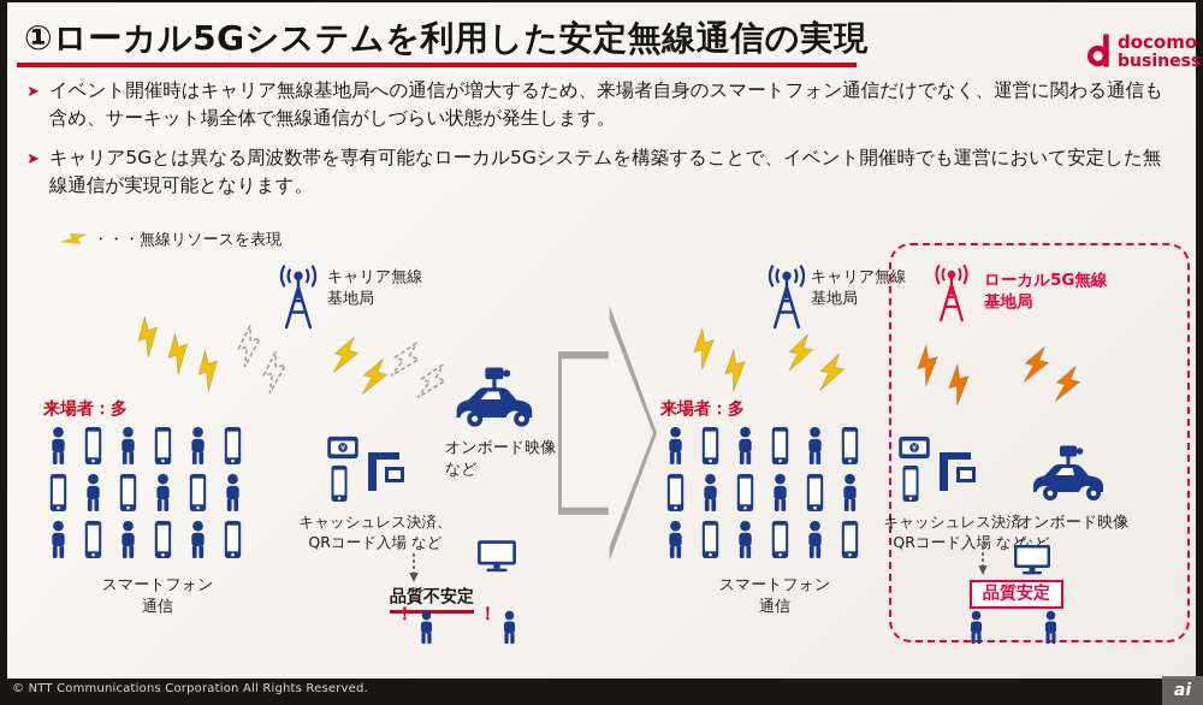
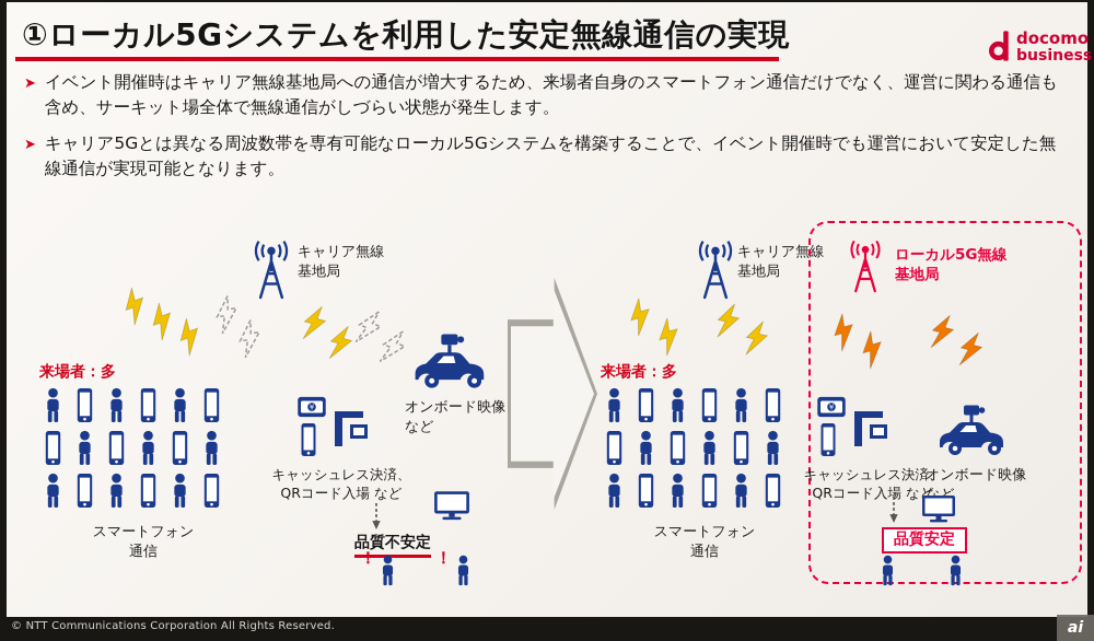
  ①ローカル5Gシステムを利用した安定無線通信の実現
  docomo
  business
  ➤
  イベント開催時はキャリア無線基地局への通信が増大するため、来場者自身のスマートフォン通信だけでなく、運営に関わる通信も含め、サーキット場全体で無線通信がしづらい状態が発生します。
  ➤
  キャリア5Gとは異なる周波数帯を専有可能なローカル5Gシステムを構築することで、イベント開催時でも運営において安定した無線通信が実現可能となります。
- ・・・無線リソースを表現
  キャリア無線
  基地局
  来場者：多
  スマートフォン
  通信
  キャッシュレス決済、
  QRコード入場 など
  オンボード映像
  など
  品質不安定
  ！
  ！
  キャリア無線
  基地局
  来場者：多
  スマートフォン
  通信
  ローカル5G無線
  基地局
  キャッシュレス決済、
  QRコード入場 など
  オンボード映像
  など
  品質安定
  © NTT Communications Corporation All Rights Reserved.
  ai
